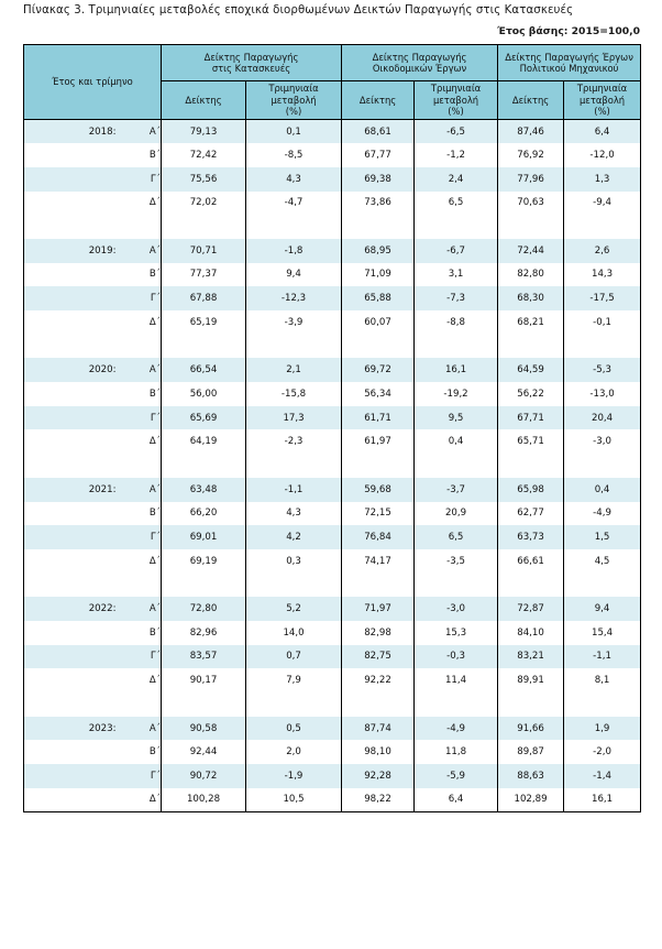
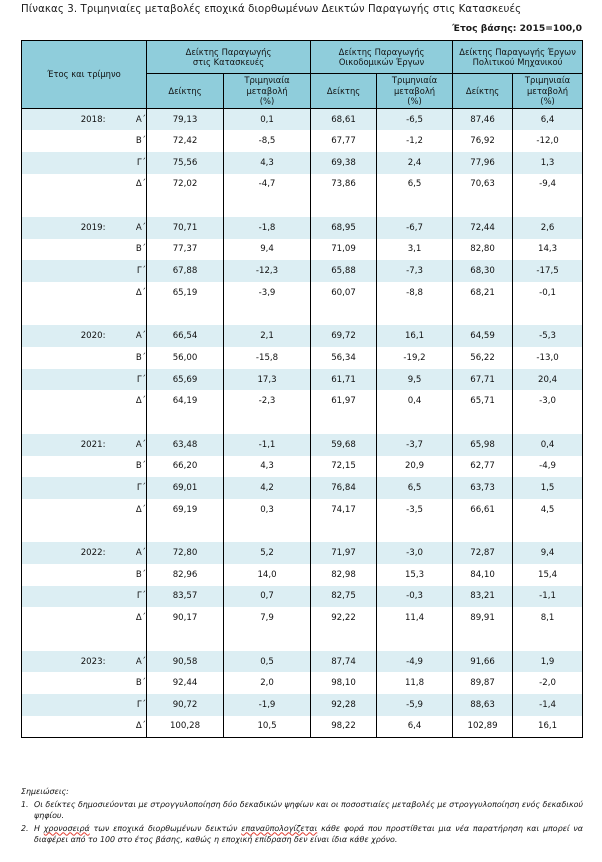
  Πίνακας 3. Τριμηνιαίες μεταβολές εποχικά διορθωμένων Δεικτών Παραγωγής στις Κατασκευές
  Έτος βάσης: 2015=100,0
  Έτος και τρίμηνο	Δείκτης Παραγωγής στις Κατασκευές	Δείκτης Παραγωγής Οικοδομικών Έργων	Δείκτης Παραγωγής Έργων Πολιτικού Μηχανικού
  Δείκτης	Τριμηνιαία μεταβολή (%)	Δείκτης	Τριμηνιαία μεταβολή (%)	Δείκτης	Τριμηνιαία μεταβολή (%)
  2018:	Α΄	79,13	0,1	68,61	-6,5	87,46	6,4
  	Β΄	72,42	-8,5	67,77	-1,2	76,92	-12,0
  	Γ΄	75,56	4,3	69,38	2,4	77,96	1,3
  	Δ΄	72,02	-4,7	73,86	6,5	70,63	-9,4
  2019:	Α΄	70,71	-1,8	68,95	-6,7	72,44	2,6
  	Β΄	77,37	9,4	71,09	3,1	82,80	14,3
  	Γ΄	67,88	-12,3	65,88	-7,3	68,30	-17,5
  	Δ΄	65,19	-3,9	60,07	-8,8	68,21	-0,1
  2020:	Α΄	66,54	2,1	69,72	16,1	64,59	-5,3
  	Β΄	56,00	-15,8	56,34	-19,2	56,22	-13,0
  	Γ΄	65,69	17,3	61,71	9,5	67,71	20,4
  	Δ΄	64,19	-2,3	61,97	0,4	65,71	-3,0
  2021:	Α΄	63,48	-1,1	59,68	-3,7	65,98	0,4
  	Β΄	66,20	4,3	72,15	20,9	62,77	-4,9
  	Γ΄	69,01	4,2	76,84	6,5	63,73	1,5
  	Δ΄	69,19	0,3	74,17	-3,5	66,61	4,5
  2022:	Α΄	72,80	5,2	71,97	-3,0	72,87	9,4
  	Β΄	82,96	14,0	82,98	15,3	84,10	15,4
  	Γ΄	83,57	0,7	82,75	-0,3	83,21	-1,1
  	Δ΄	90,17	7,9	92,22	11,4	89,91	8,1
  2023:	Α΄	90,58	0,5	87,74	-4,9	91,66	1,9
  	Β΄	92,44	2,0	98,10	11,8	89,87	-2,0
  	Γ΄	90,72	-1,9	92,28	-5,9	88,63	-1,4
  	Δ΄	100,28	10,5	98,22	6,4	102,89	16,1
+ Σημειώσεις:
+ 1.
+ Οι δείκτες δημοσιεύονται με στρογγυλοποίηση δύο δεκαδικών ψηφίων και οι ποσοστιαίες μεταβολές με στρογγυλοποίηση ενός δεκαδικού ψηφίου.
+ 2.
+ Η χρονοσειρά των εποχικά διορθωμένων δεικτών επαναϋπολογίζεται κάθε φορά που προστίθεται μια νέα παρατήρηση και μπορεί να διαφέρει από το 100 στο έτος βάσης, καθώς η εποχική επίδραση δεν είναι ίδια κάθε χρόνο.
